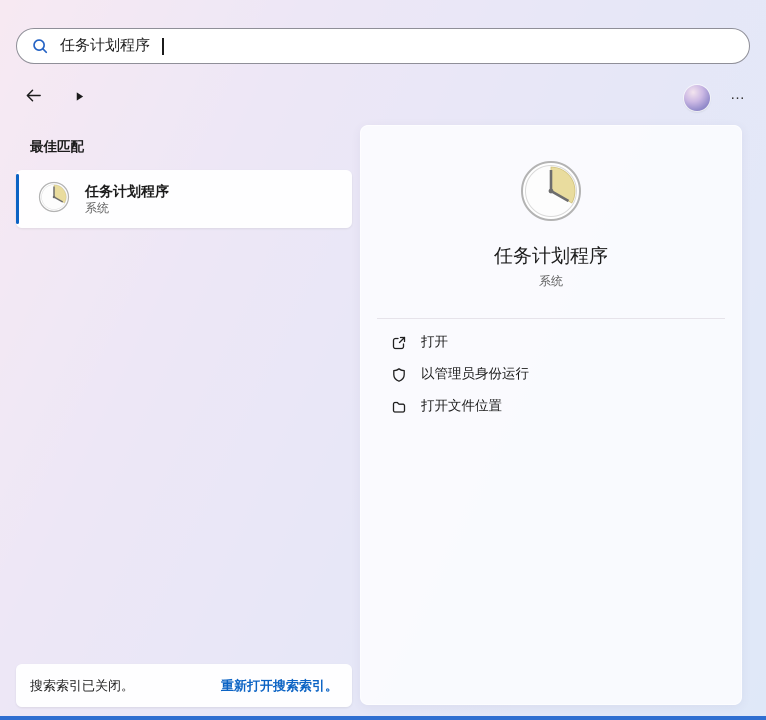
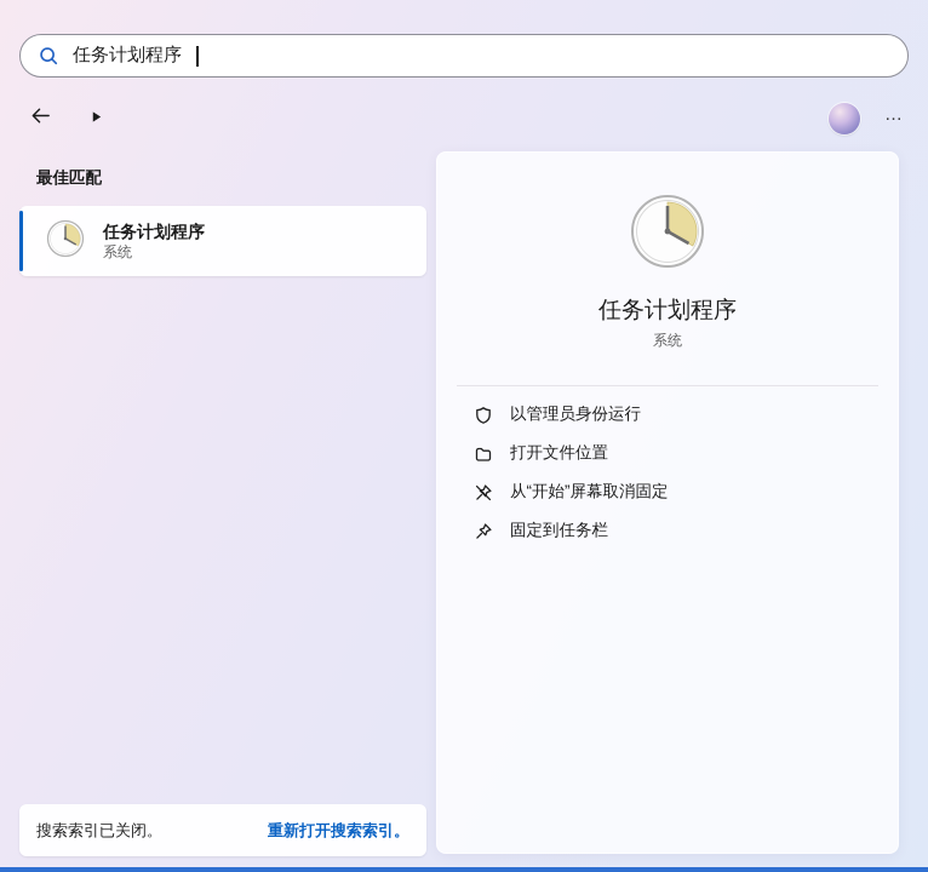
  任务计划程序
  …
  最佳匹配
  任务计划程序
  系统
  任务计划程序
  系统
- 打开
  以管理员身份运行
  打开文件位置
+ 从“开始”屏幕取消固定
+ 固定到任务栏
  搜索索引已关闭。
  重新打开搜索索引。
